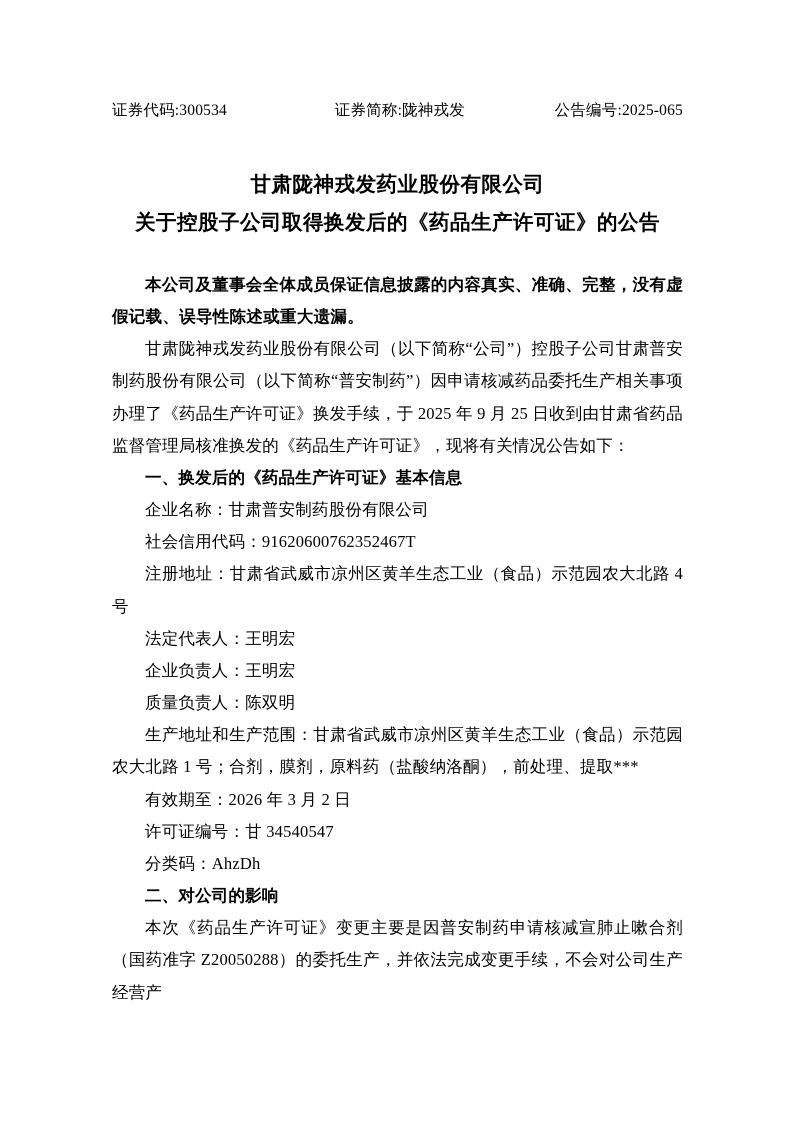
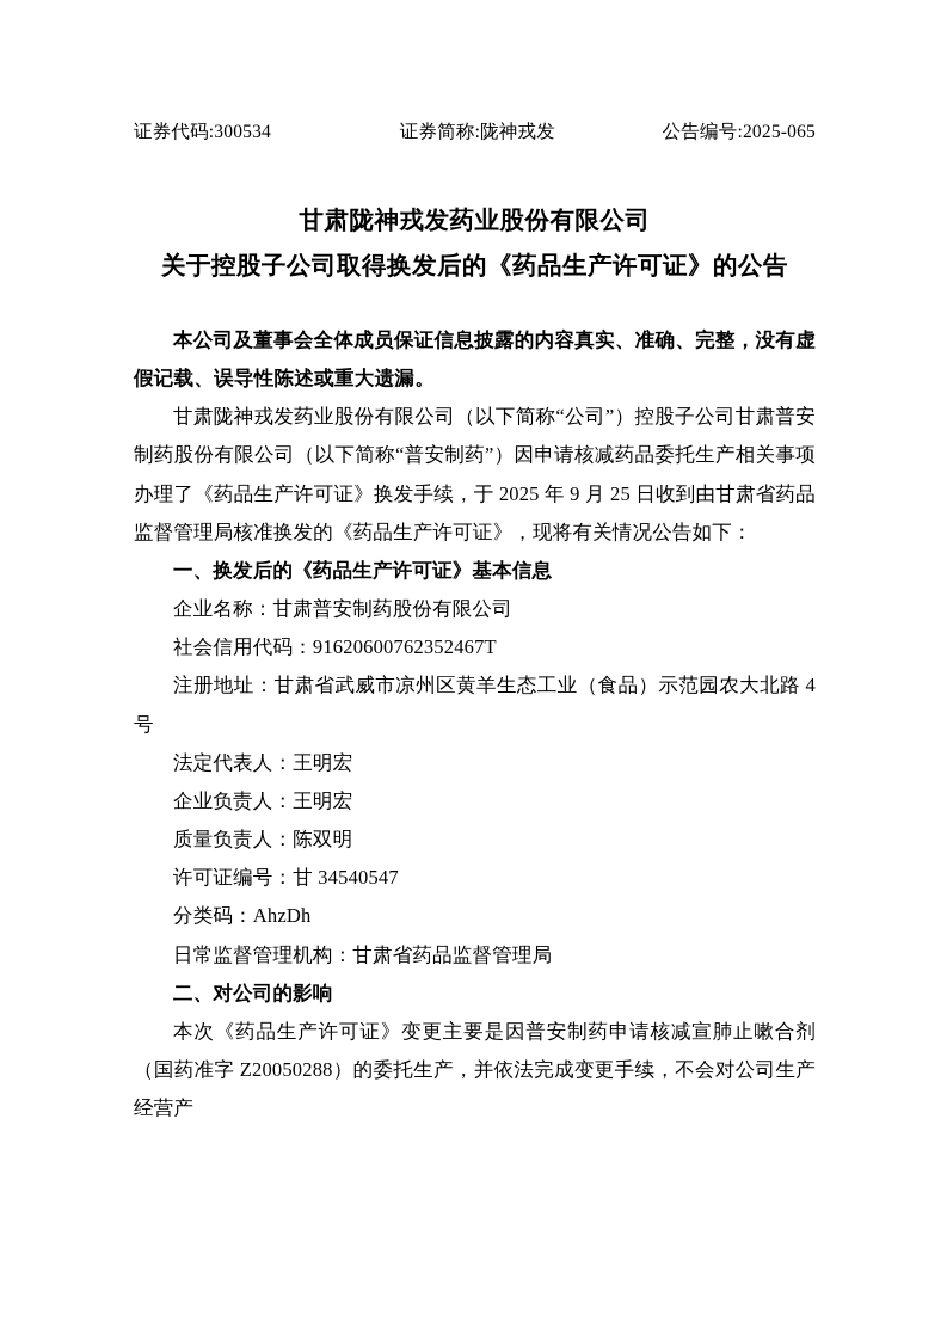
  证券代码:300534
  证券简称:陇神戎发
  公告编号:2025-065
  甘肃陇神戎发药业股份有限公司
  关于控股子公司取得换发后的《药品生产许可证》的公告
  本公司及董事会全体成员保证信息披露的内容真实、准确、完整，没有虚假记载、误导性陈述或重大遗漏。
  甘肃陇神戎发药业股份有限公司（以下简称“公司”）控股子公司甘肃普安制药股份有限公司（以下简称“普安制药”）因申请核减药品委托生产相关事项办理了《药品生产许可证》换发手续，于 2025 年 9 月 25 日收到由甘肃省药品监督管理局核准换发的《药品生产许可证》，现将有关情况公告如下：
  一、换发后的《药品生产许可证》基本信息
  企业名称：甘肃普安制药股份有限公司
  社会信用代码：91620600762352467T
  注册地址：甘肃省武威市凉州区黄羊生态工业（食品）示范园农大北路 4 号
  法定代表人：王明宏
  企业负责人：王明宏
  质量负责人：陈双明
- 生产地址和生产范围：甘肃省武威市凉州区黄羊生态工业（食品）示范园农大北路 1 号；合剂，膜剂，原料药（盐酸纳洛酮），前处理、提取***
- 有效期至：2026 年 3 月 2 日
  许可证编号：甘 34540547
  分类码：AhzDh
+ 日常监督管理机构：甘肃省药品监督管理局
  二、对公司的影响
  本次《药品生产许可证》变更主要是因普安制药申请核减宣肺止嗽合剂（国药准字 Z20050288）的委托生产，并依法完成变更手续，不会对公司生产经营产
